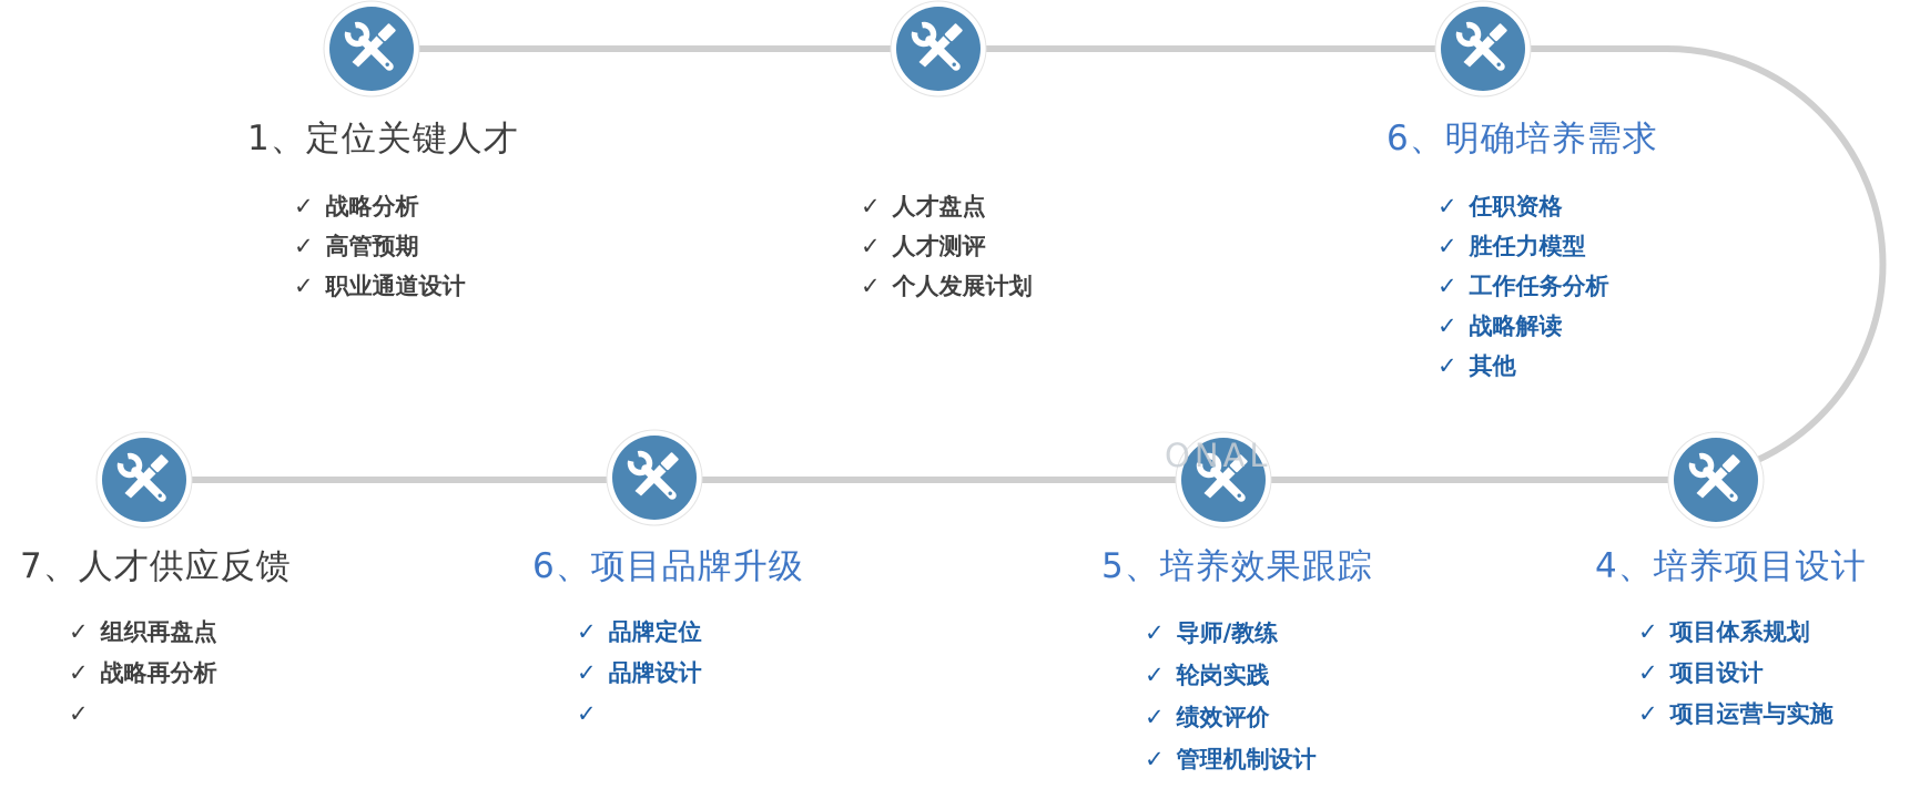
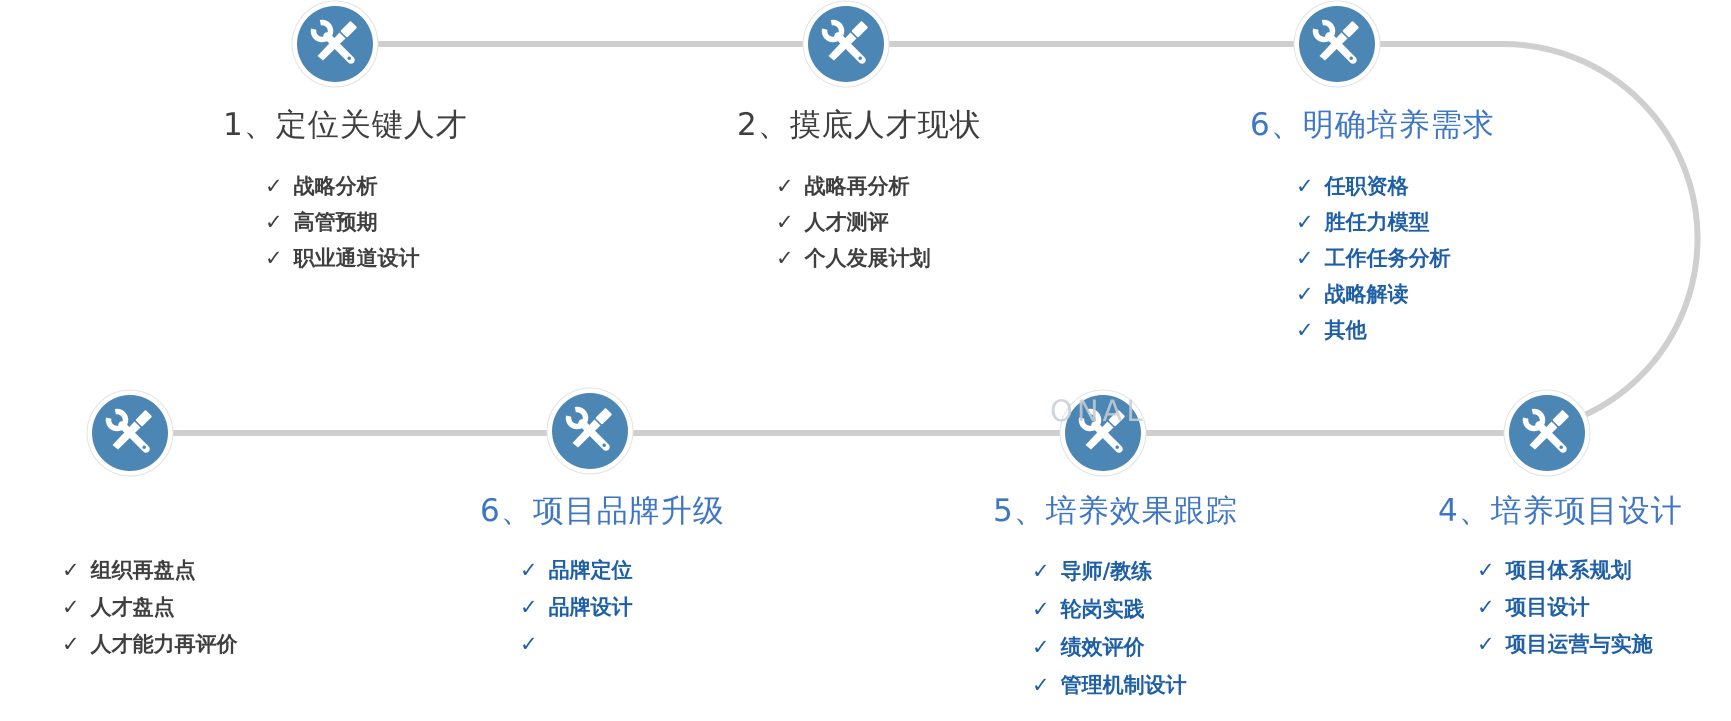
  ONAL
  1、定位关键人才
  ✓
  战略分析
  ✓
  高管预期
  ✓
  职业通道设计
+ 2、摸底人才现状
  ✓
- 人才盘点
+ 战略再分析
  ✓
  人才测评
  ✓
  个人发展计划
  6、明确培养需求
  ✓
  任职资格
  ✓
  胜任力模型
  ✓
  工作任务分析
  ✓
  战略解读
  ✓
  其他
- 7、人才供应反馈
  ✓
  组织再盘点
  ✓
- 战略再分析
+ 人才盘点
  ✓
+ 人才能力再评价
  6、项目品牌升级
  ✓
  品牌定位
  ✓
  品牌设计
  ✓
  5、培养效果跟踪
  ✓
  导师/教练
  ✓
  轮岗实践
  ✓
  绩效评价
  ✓
  管理机制设计
  4、培养项目设计
  ✓
  项目体系规划
  ✓
  项目设计
  ✓
  项目运营与实施
